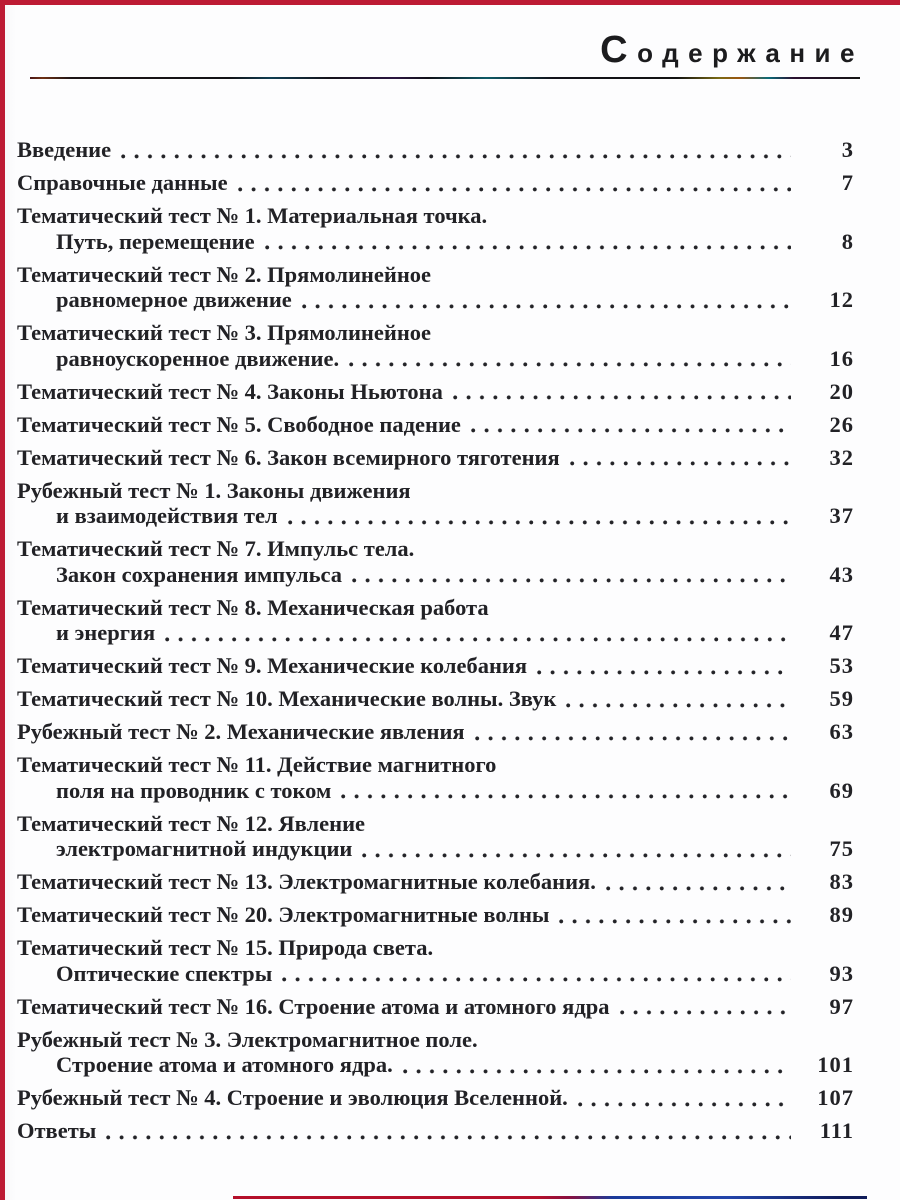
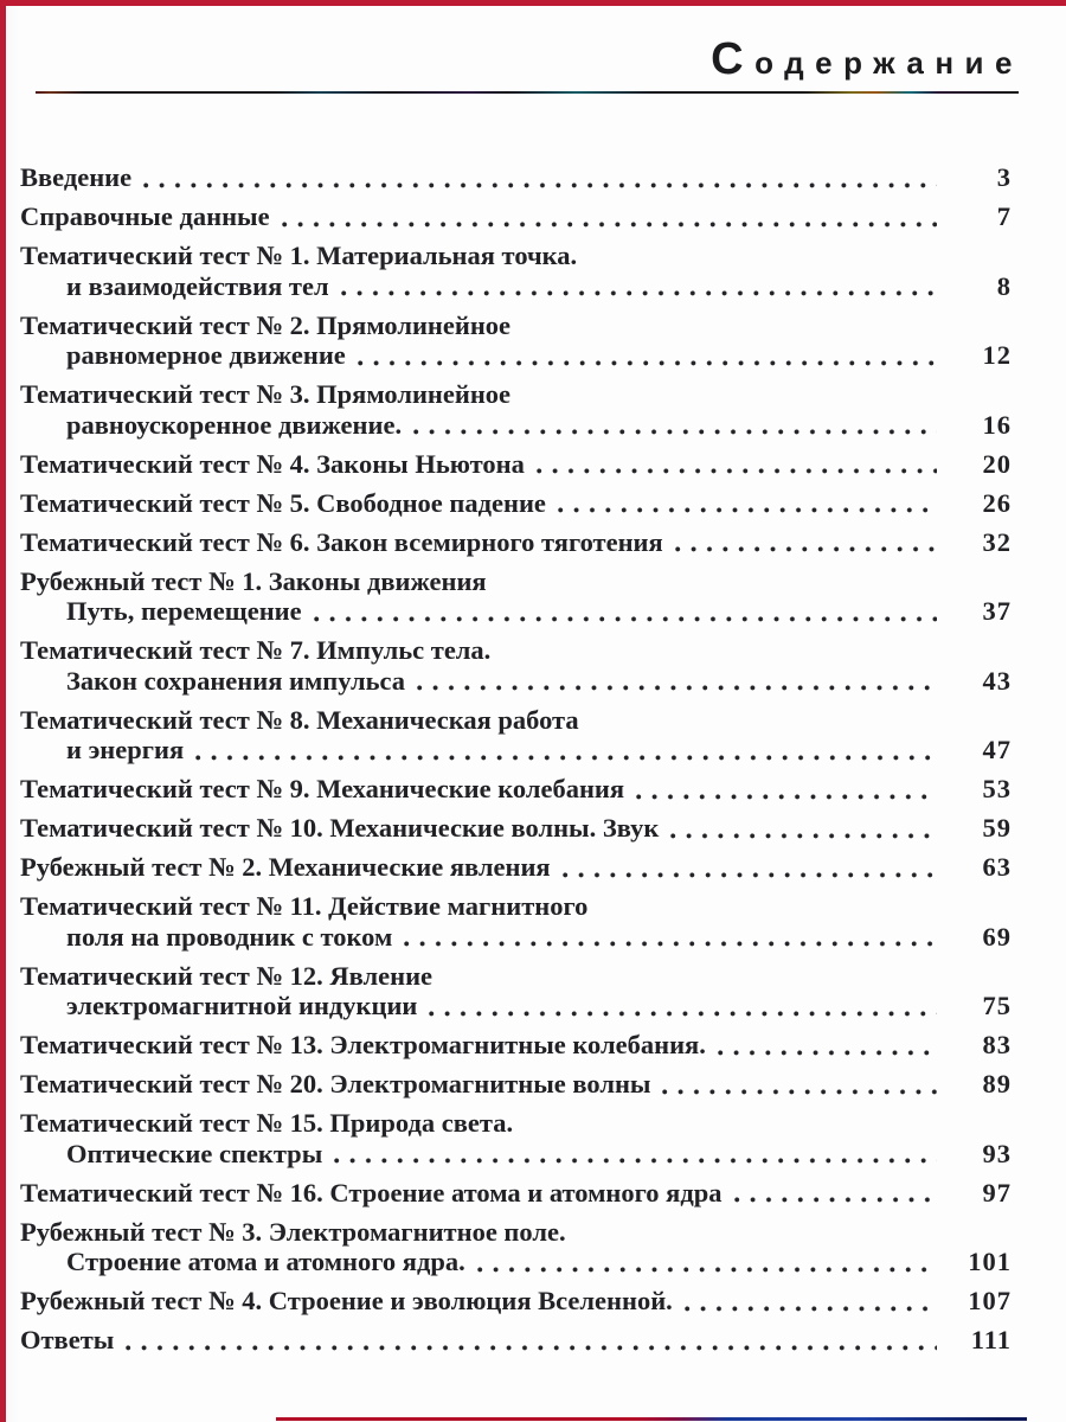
  Содержание
  Введение
  3
  Справочные данные
  7
  Тематический тест № 1. Материальная точка.
- Путь, перемещение
+ и взаимодействия тел
  8
  Тематический тест № 2. Прямолинейное
  равномерное движение
  12
  Тематический тест № 3. Прямолинейное
  равноускоренное движение.
  16
  Тематический тест № 4. Законы Ньютона
  20
  Тематический тест № 5. Свободное падение
  26
  Тематический тест № 6. Закон всемирного тяготения
  32
  Рубежный тест № 1. Законы движения
- и взаимодействия тел
+ Путь, перемещение
  37
  Тематический тест № 7. Импульс тела.
  Закон сохранения импульса
  43
  Тематический тест № 8. Механическая работа
  и энергия
  47
  Тематический тест № 9. Механические колебания
  53
  Тематический тест № 10. Механические волны. Звук
  59
  Рубежный тест № 2. Механические явления
  63
  Тематический тест № 11. Действие магнитного
  поля на проводник с током
  69
  Тематический тест № 12. Явление
  электромагнитной индукции
  75
  Тематический тест № 13. Электромагнитные колебания.
  83
  Тематический тест № 20. Электромагнитные волны
  89
  Тематический тест № 15. Природа света.
  Оптические спектры
  93
  Тематический тест № 16. Строение атома и атомного ядра
  97
  Рубежный тест № 3. Электромагнитное поле.
  Строение атома и атомного ядра.
  101
  Рубежный тест № 4. Строение и эволюция Вселенной.
  107
  Ответы
  111
